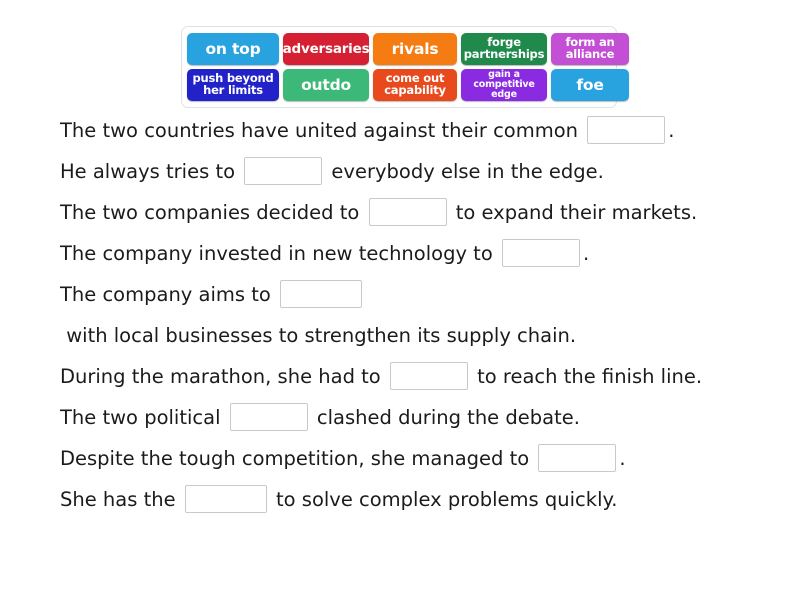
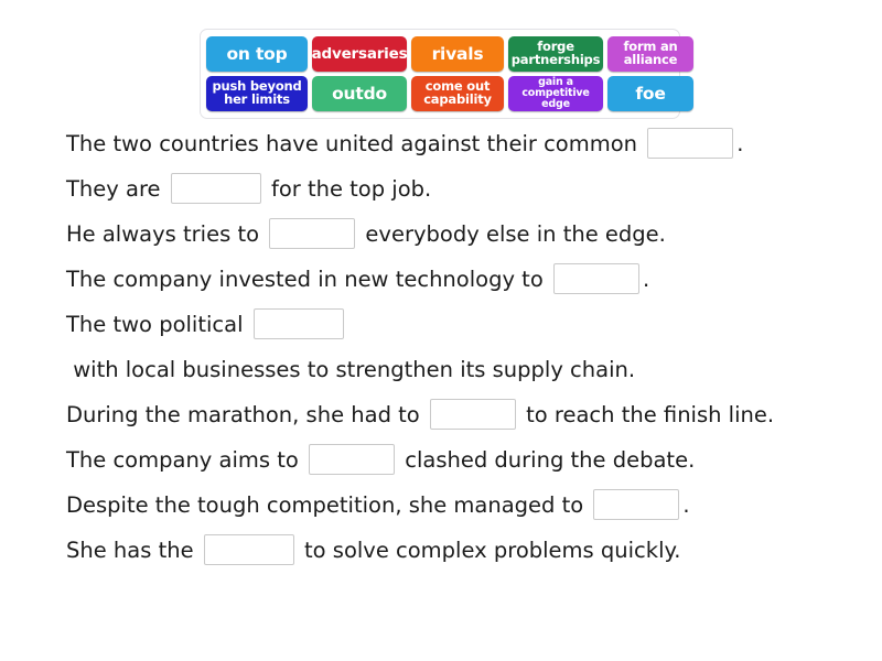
  on top
  adversaries
  rivals
  forge
  partnerships
  form an
  alliance
  push beyond
  her limits
  outdo
  come out
  capability
  gain a
  competitive edge
  foe
  The two countries have united against their common .
+ They are for the top job.
  He always tries to everybody else in the edge.
- The two companies decided to to expand their markets.
  The company invested in new technology to .
- The company aims to with local businesses to strengthen its supply chain.
+ The two political with local businesses to strengthen its supply chain.
  During the marathon, she had to to reach the finish line.
- The two political clashed during the debate.
+ The company aims to clashed during the debate.
  Despite the tough competition, she managed to .
  She has the to solve complex problems quickly.
